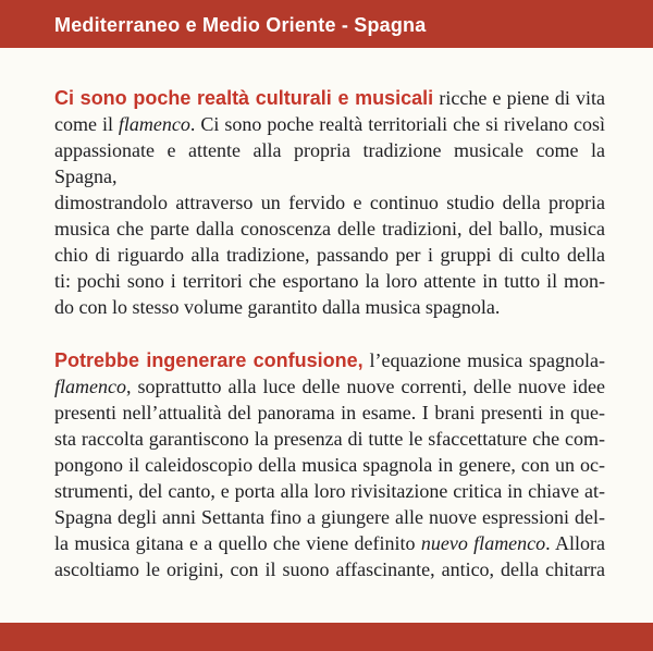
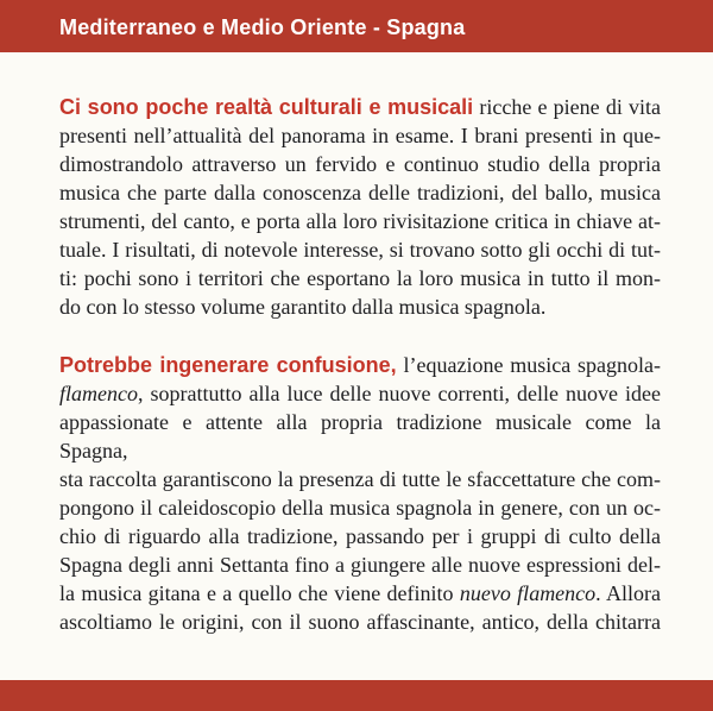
  Mediterraneo e Medio Oriente - Spagna
  Ci sono poche realtà culturali e musicali ricche e piene di vita
- come il flamenco. Ci sono poche realtà territoriali che si rivelano così
- appassionate e attente alla propria tradizione musicale come la Spagna,
+ presenti nell’attualità del panorama in esame. I brani presenti in que-
  dimostrandolo attraverso un fervido e continuo studio della propria
  musica che parte dalla conoscenza delle tradizioni, del ballo, musica
- chio di riguardo alla tradizione, passando per i gruppi di culto della
+ strumenti, del canto, e porta alla loro rivisitazione critica in chiave at-
+ tuale. I risultati, di notevole interesse, si trovano sotto gli occhi di tut-
- ti: pochi sono i territori che esportano la loro attente in tutto il mon-
+ ti: pochi sono i territori che esportano la loro musica in tutto il mon-
  do con lo stesso volume garantito dalla musica spagnola.
  Potrebbe ingenerare confusione, l’equazione musica spagnola-
  flamenco, soprattutto alla luce delle nuove correnti, delle nuove idee
- presenti nell’attualità del panorama in esame. I brani presenti in que-
+ appassionate e attente alla propria tradizione musicale come la Spagna,
  sta raccolta garantiscono la presenza di tutte le sfaccettature che com-
  pongono il caleidoscopio della musica spagnola in genere, con un oc-
- strumenti, del canto, e porta alla loro rivisitazione critica in chiave at-
+ chio di riguardo alla tradizione, passando per i gruppi di culto della
  Spagna degli anni Settanta fino a giungere alle nuove espressioni del-
  la musica gitana e a quello che viene definito nuevo flamenco. Allora
  ascoltiamo le origini, con il suono affascinante, antico, della chitarra
